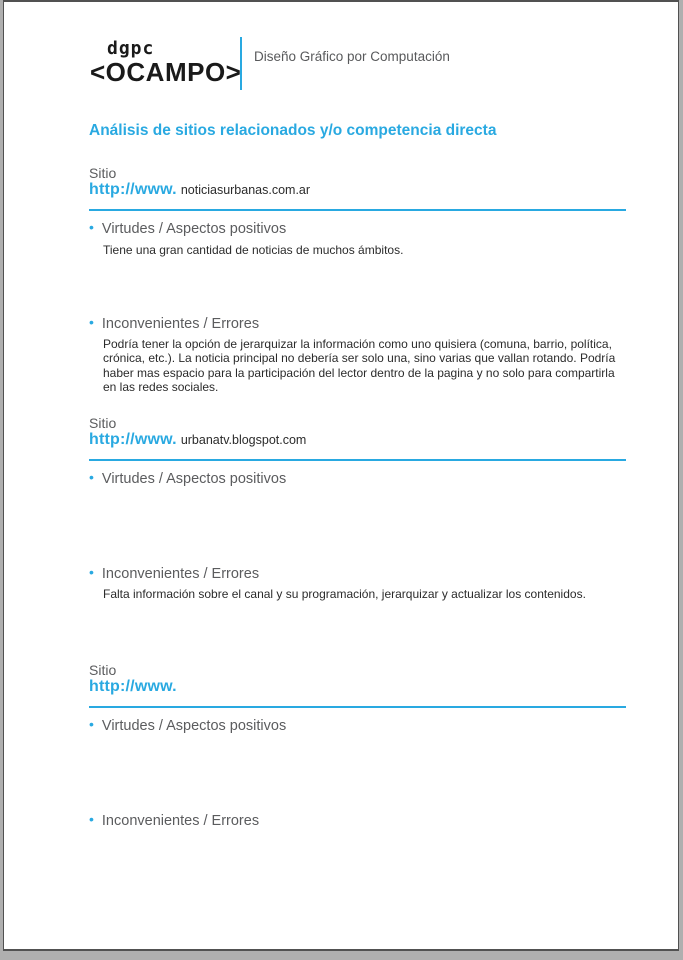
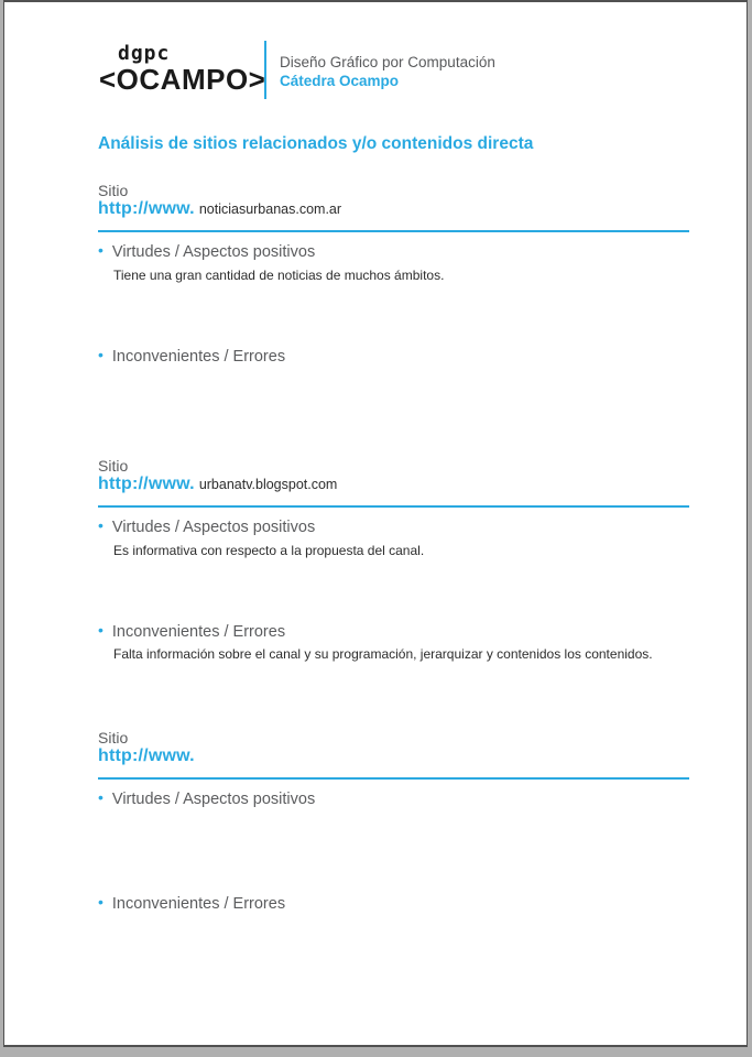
  dgpc
  <OCAMPO>
  Diseño Gráfico por Computación
+ Cátedra Ocampo
- Análisis de sitios relacionados y/o competencia directa
+ Análisis de sitios relacionados y/o contenidos directa
  Sitio
  http://www. noticiasurbanas.com.ar
  • Virtudes / Aspectos positivos
  Tiene una gran cantidad de noticias de muchos ámbitos.
  • Inconvenientes / Errores
- Podría tener la opción de jerarquizar la información como uno quisiera (comuna, barrio, política, crónica, etc.). La noticia principal no debería ser solo una, sino varias que vallan rotando. Podría haber mas espacio para la participación del lector dentro de la pagina y no solo para compartirla en las redes sociales.
  Sitio
  http://www. urbanatv.blogspot.com
  • Virtudes / Aspectos positivos
+ Es informativa con respecto a la propuesta del canal.
  • Inconvenientes / Errores
- Falta información sobre el canal y su programación, jerarquizar y actualizar los contenidos.
+ Falta información sobre el canal y su programación, jerarquizar y contenidos los contenidos.
  Sitio
  http://www.
  • Virtudes / Aspectos positivos
  • Inconvenientes / Errores
